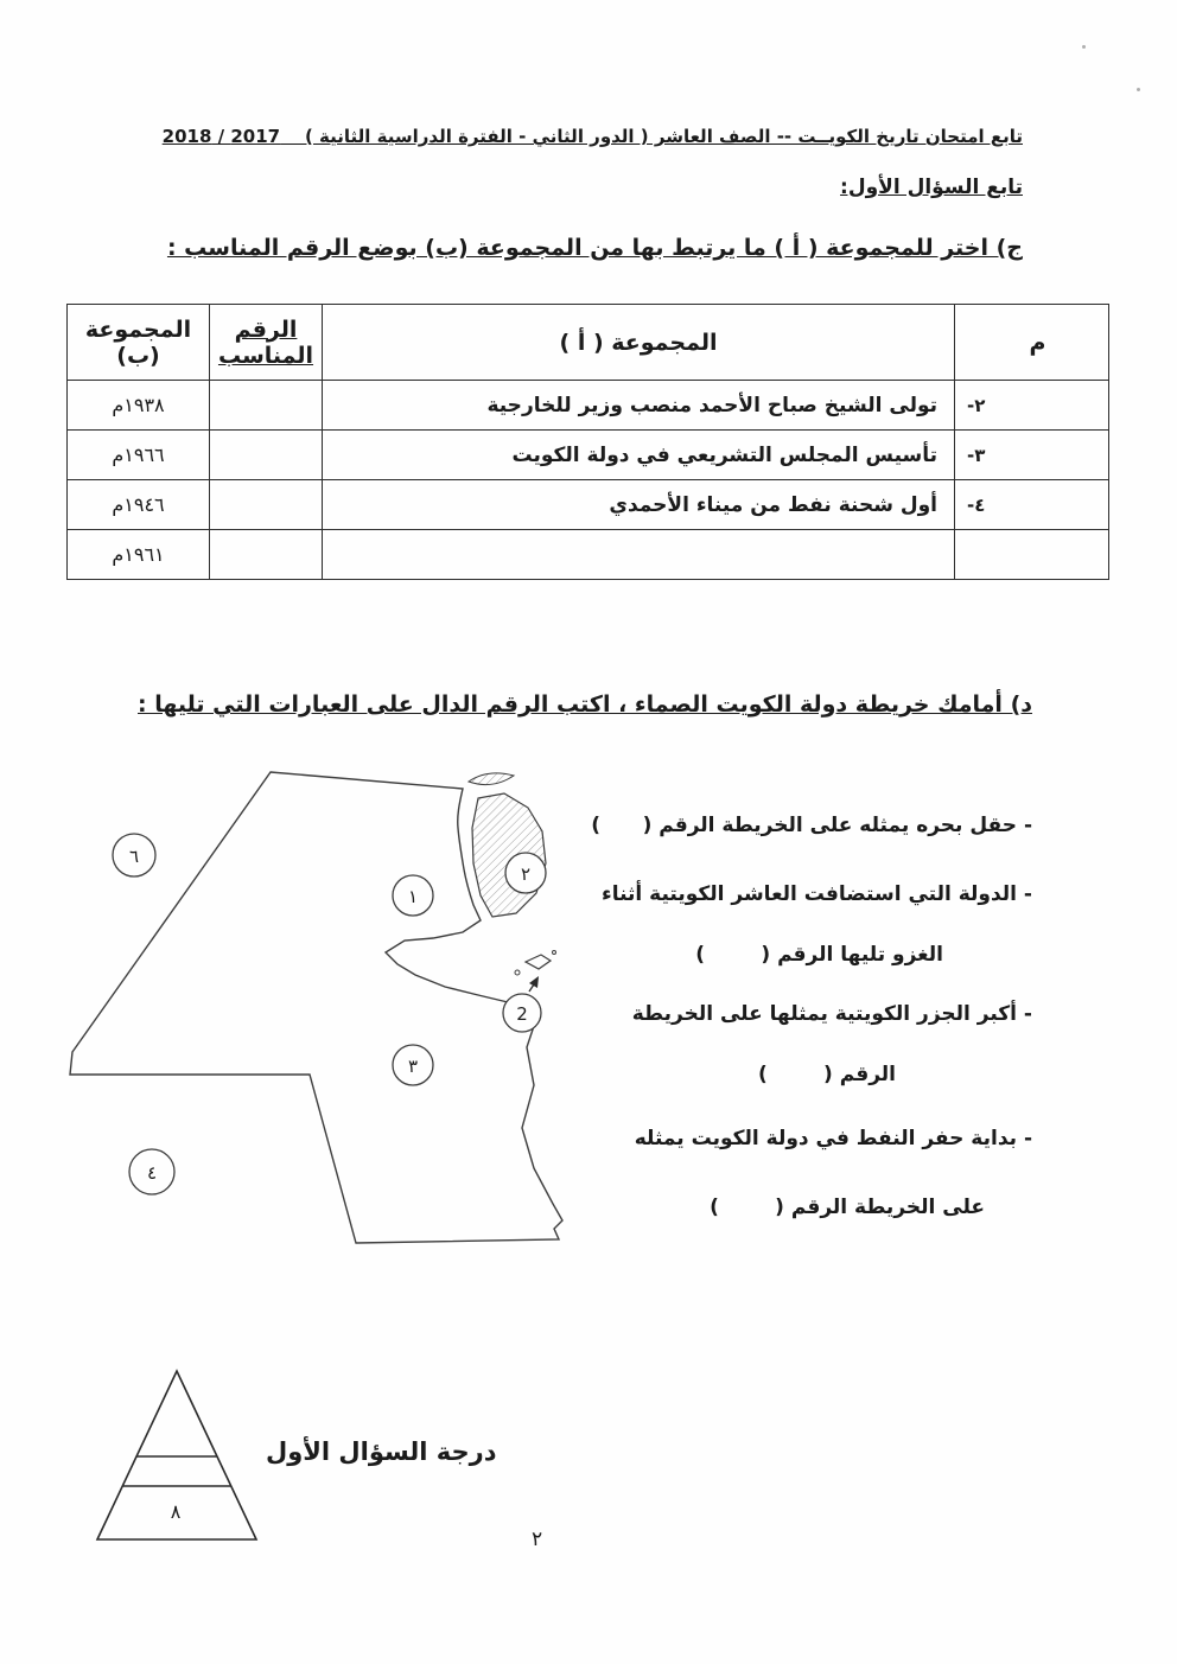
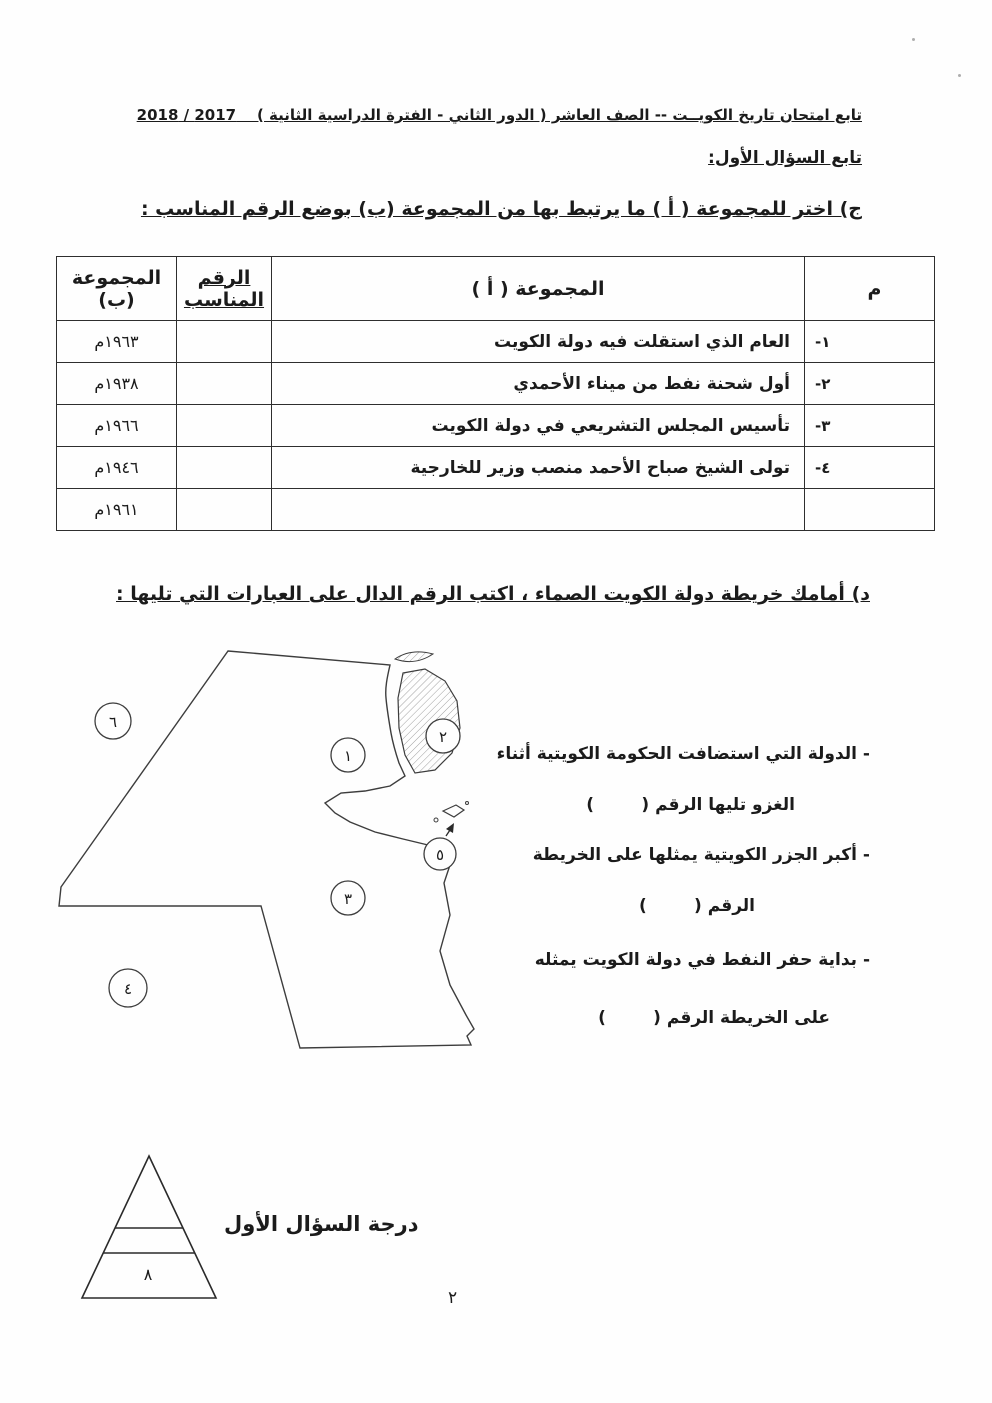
  تابع امتحان تاريخ الكويــت -- الصف العاشر ( الدور الثاني - الفترة الدراسية الثانية ) 2017 / 2018
  تابع السؤال الأول:
  ج) اختر للمجموعة ( أ ) ما يرتبط بها من المجموعة (ب) بوضع الرقم المناسب :
  م	المجموعة ( أ )	الرقم المناسب	المجموعة (ب)
+ ١-	العام الذي استقلت فيه دولة الكويت		١٩٦٣م
- ٢-	تولى الشيخ صباح الأحمد منصب وزير للخارجية		١٩٣٨م
+ ٢-	أول شحنة نفط من ميناء الأحمدي		١٩٣٨م
  ٣-	تأسيس المجلس التشريعي في دولة الكويت		١٩٦٦م
- ٤-	أول شحنة نفط من ميناء الأحمدي		١٩٤٦م
+ ٤-	تولى الشيخ صباح الأحمد منصب وزير للخارجية		١٩٤٦م
  			١٩٦١م
  د) أمامك خريطة دولة الكويت الصماء ، اكتب الرقم الدال على العبارات التي تليها :
  ١
  ٢
  ٣
  ٤
- 2
+ ٥
  ٦
- - حقل بحره يمثله على الخريطة الرقم ( )
- - الدولة التي استضافت العاشر الكويتية أثناء
+ - الدولة التي استضافت الحكومة الكويتية أثناء
  الغزو تليها الرقم ( )
  - أكبر الجزر الكويتية يمثلها على الخريطة
  الرقم ( )
  - بداية حفر النفط في دولة الكويت يمثله
  على الخريطة الرقم ( )
  ٨
  درجة السؤال الأول
  ٢
